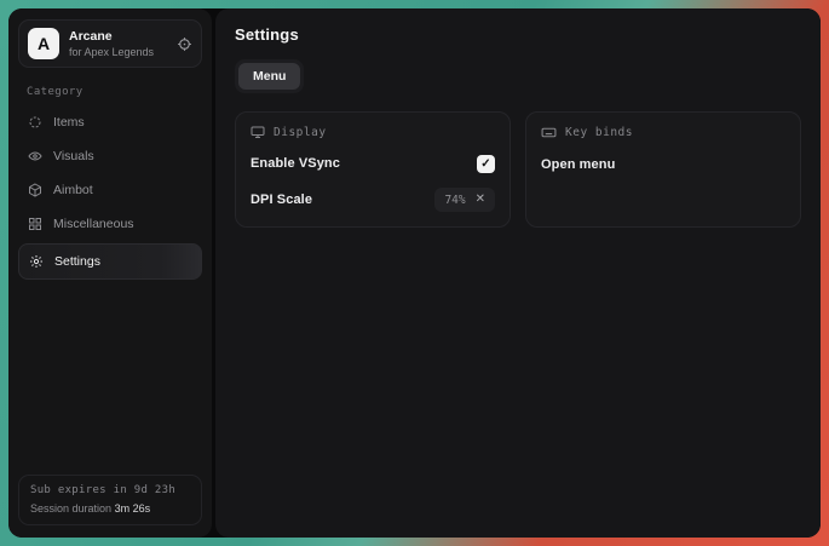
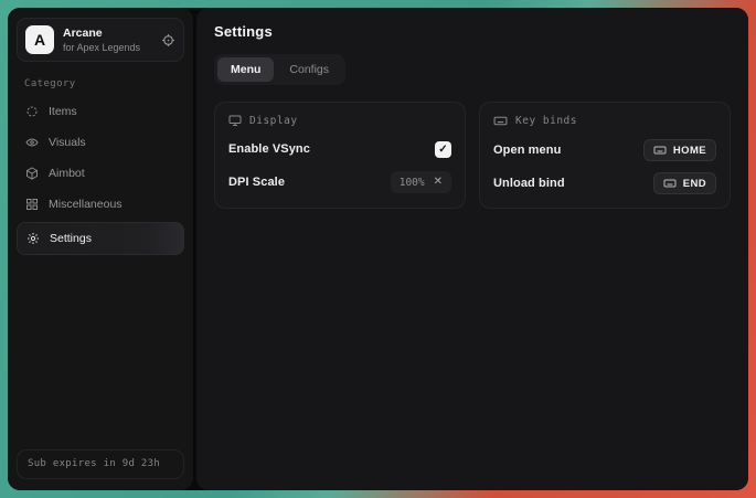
  A
  Arcane
  for Apex Legends
  Category
  Items
  Visuals
  Aimbot
  Miscellaneous
  Settings
  Sub expires in 9d 23h
- Session duration 3m 26s
  Settings
  Menu
+ Configs
  Display
  Enable VSync
  ✓
  DPI Scale
- 74%
+ 100%
  ✕
  Key binds
  Open menu
+ HOME
+ Unload bind
+ END
